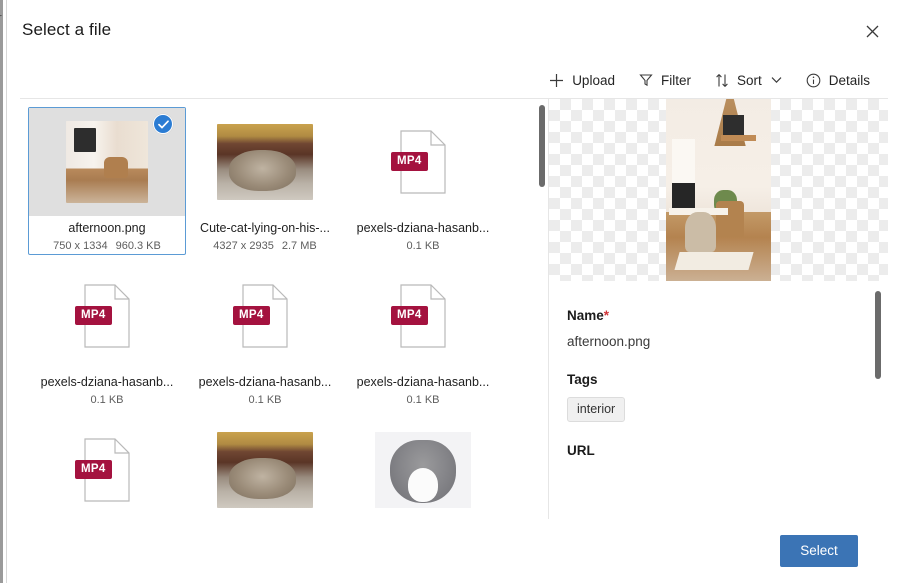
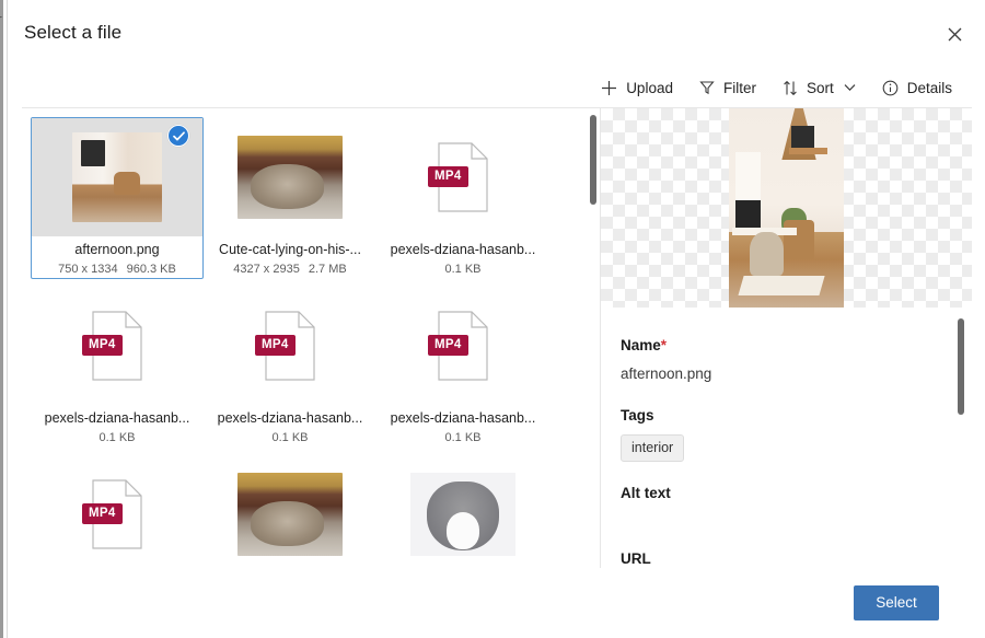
  Select a file
  Upload
  Filter
  Sort
  Details
  afternoon.png
  750 x 1334
  960.3 KB
  Cute-cat-lying-on-his-...
  4327 x 2935
  2.7 MB
  MP4
  pexels-dziana-hasanb...
  0.1 KB
  MP4
  pexels-dziana-hasanb...
  0.1 KB
  MP4
  pexels-dziana-hasanb...
  0.1 KB
  MP4
  pexels-dziana-hasanb...
  0.1 KB
  MP4
  Name*
  afternoon.png
  Tags
  interior
+ Alt text
  URL
  Select
